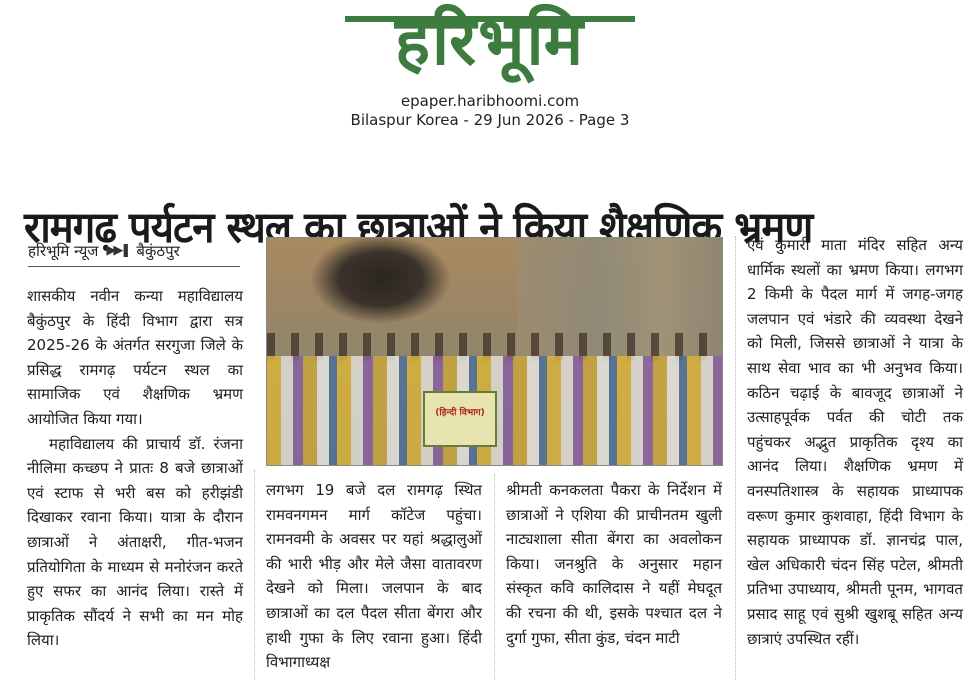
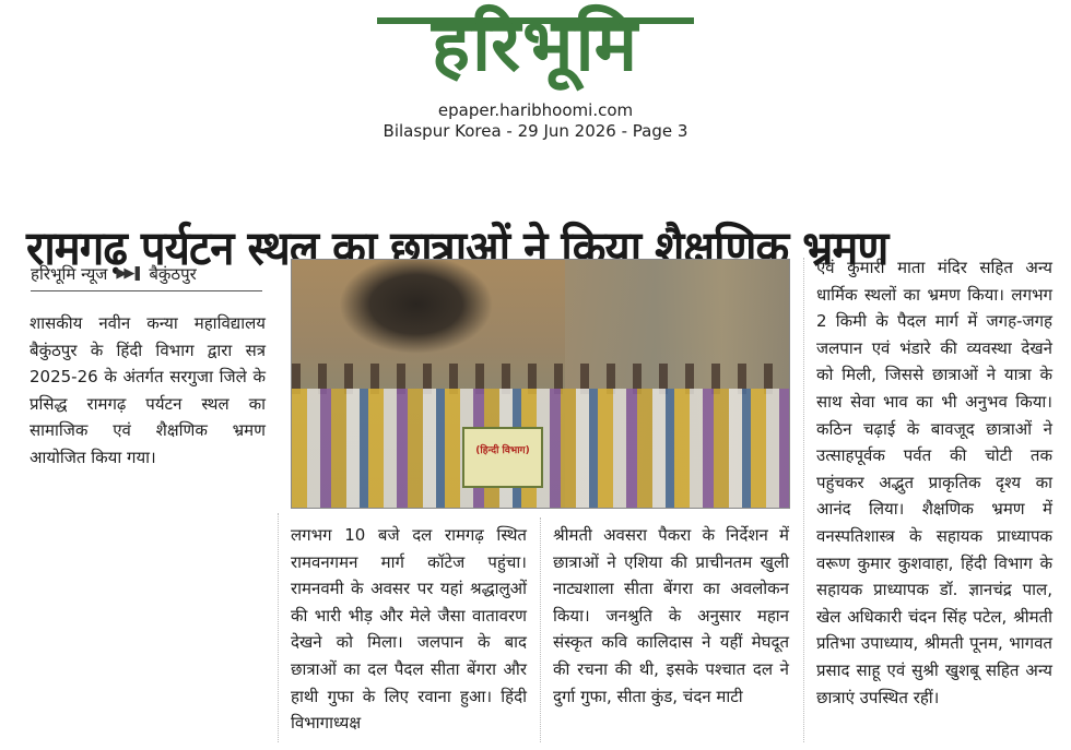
  हरिभूमि
  epaper.haribhoomi.com
  Bilaspur Korea - 29 Jun 2026 - Page 3
  रामगढ़ पर्यटन स्थल का छात्राओं ने किया शैक्षणिक भ्रमण
  हरिभूमि न्यूज
  ▶▶❚
  बैकुंठपुर
  शासकीय नवीन कन्या महाविद्यालय बैकुंठपुर के हिंदी विभाग द्वारा सत्र 2025-26 के अंतर्गत सरगुजा जिले के प्रसिद्ध रामगढ़ पर्यटन स्थल का सामाजिक एवं शैक्षणिक भ्रमण आयोजित किया गया।
- महाविद्यालय की प्राचार्य डॉ. रंजना नीलिमा कच्छप ने प्रातः 8 बजे छात्राओं एवं स्टाफ से भरी बस को हरीझंडी दिखाकर रवाना किया। यात्रा के दौरान छात्राओं ने अंताक्षरी, गीत-भजन प्रतियोगिता के माध्यम से मनोरंजन करते हुए सफर का आनंद लिया। रास्ते में प्राकृतिक सौंदर्य ने सभी का मन मोह लिया।
  (हिन्दी विभाग)
- लगभग 19 बजे दल रामगढ़ स्थित रामवनगमन मार्ग कॉटेज पहुंचा। रामनवमी के अवसर पर यहां श्रद्धालुओं की भारी भीड़ और मेले जैसा वातावरण देखने को मिला। जलपान के बाद छात्राओं का दल पैदल सीता बेंगरा और हाथी गुफा के लिए रवाना हुआ। हिंदी विभागाध्यक्ष
+ लगभग 10 बजे दल रामगढ़ स्थित रामवनगमन मार्ग कॉटेज पहुंचा। रामनवमी के अवसर पर यहां श्रद्धालुओं की भारी भीड़ और मेले जैसा वातावरण देखने को मिला। जलपान के बाद छात्राओं का दल पैदल सीता बेंगरा और हाथी गुफा के लिए रवाना हुआ। हिंदी विभागाध्यक्ष
- श्रीमती कनकलता पैकरा के निर्देशन में छात्राओं ने एशिया की प्राचीनतम खुली नाट्यशाला सीता बेंगरा का अवलोकन किया। जनश्रुति के अनुसार महान संस्कृत कवि कालिदास ने यहीं मेघदूत की रचना की थी, इसके पश्चात दल ने दुर्गा गुफा, सीता कुंड, चंदन माटी
+ श्रीमती अवसरा पैकरा के निर्देशन में छात्राओं ने एशिया की प्राचीनतम खुली नाट्यशाला सीता बेंगरा का अवलोकन किया। जनश्रुति के अनुसार महान संस्कृत कवि कालिदास ने यहीं मेघदूत की रचना की थी, इसके पश्चात दल ने दुर्गा गुफा, सीता कुंड, चंदन माटी
  एवं कुमारी माता मंदिर सहित अन्य धार्मिक स्थलों का भ्रमण किया। लगभग 2 किमी के पैदल मार्ग में जगह-जगह जलपान एवं भंडारे की व्यवस्था देखने को मिली, जिससे छात्राओं ने यात्रा के साथ सेवा भाव का भी अनुभव किया। कठिन चढ़ाई के बावजूद छात्राओं ने उत्साहपूर्वक पर्वत की चोटी तक पहुंचकर अद्भुत प्राकृतिक दृश्य का आनंद लिया। शैक्षणिक भ्रमण में वनस्पतिशास्त्र के सहायक प्राध्यापक वरूण कुमार कुशवाहा, हिंदी विभाग के सहायक प्राध्यापक डॉ. ज्ञानचंद्र पाल, खेल अधिकारी चंदन सिंह पटेल, श्रीमती प्रतिभा उपाध्याय, श्रीमती पूनम, भागवत प्रसाद साहू एवं सुश्री खुशबू सहित अन्य छात्राएं उपस्थित रहीं।
